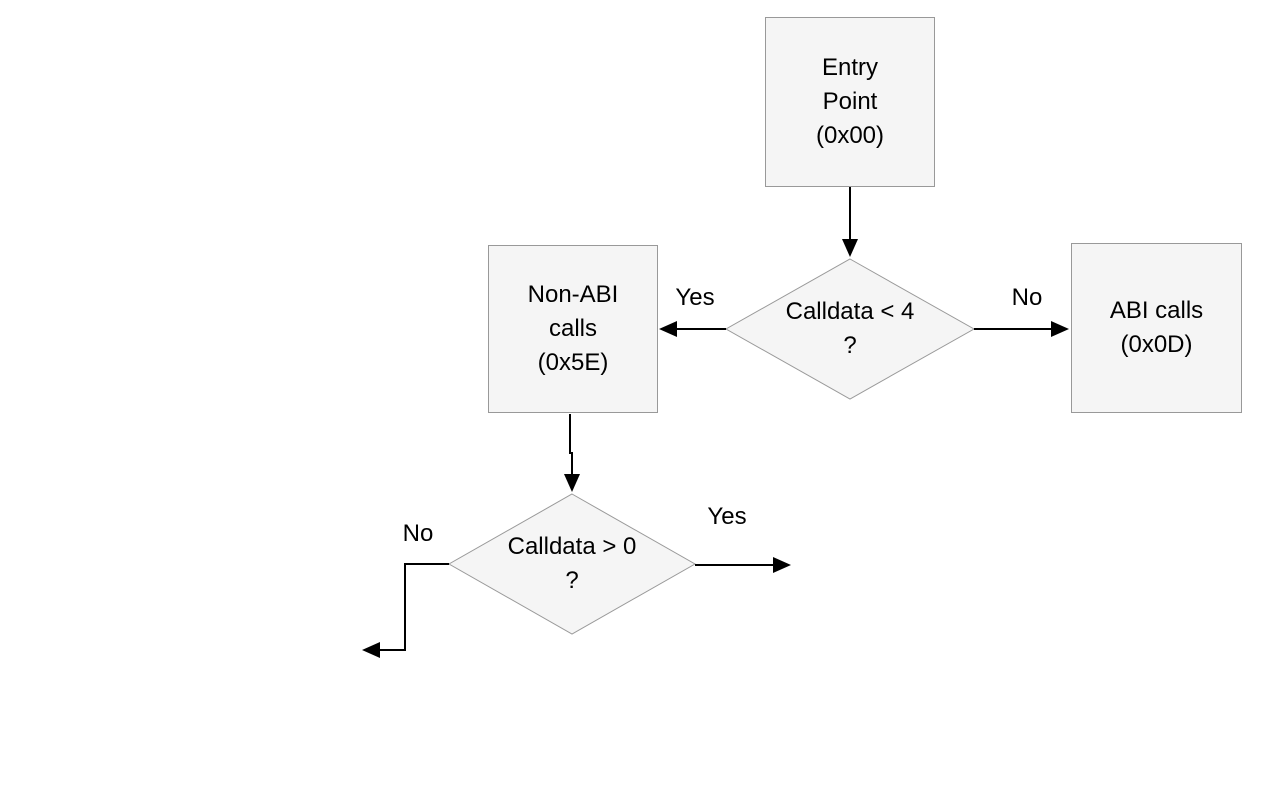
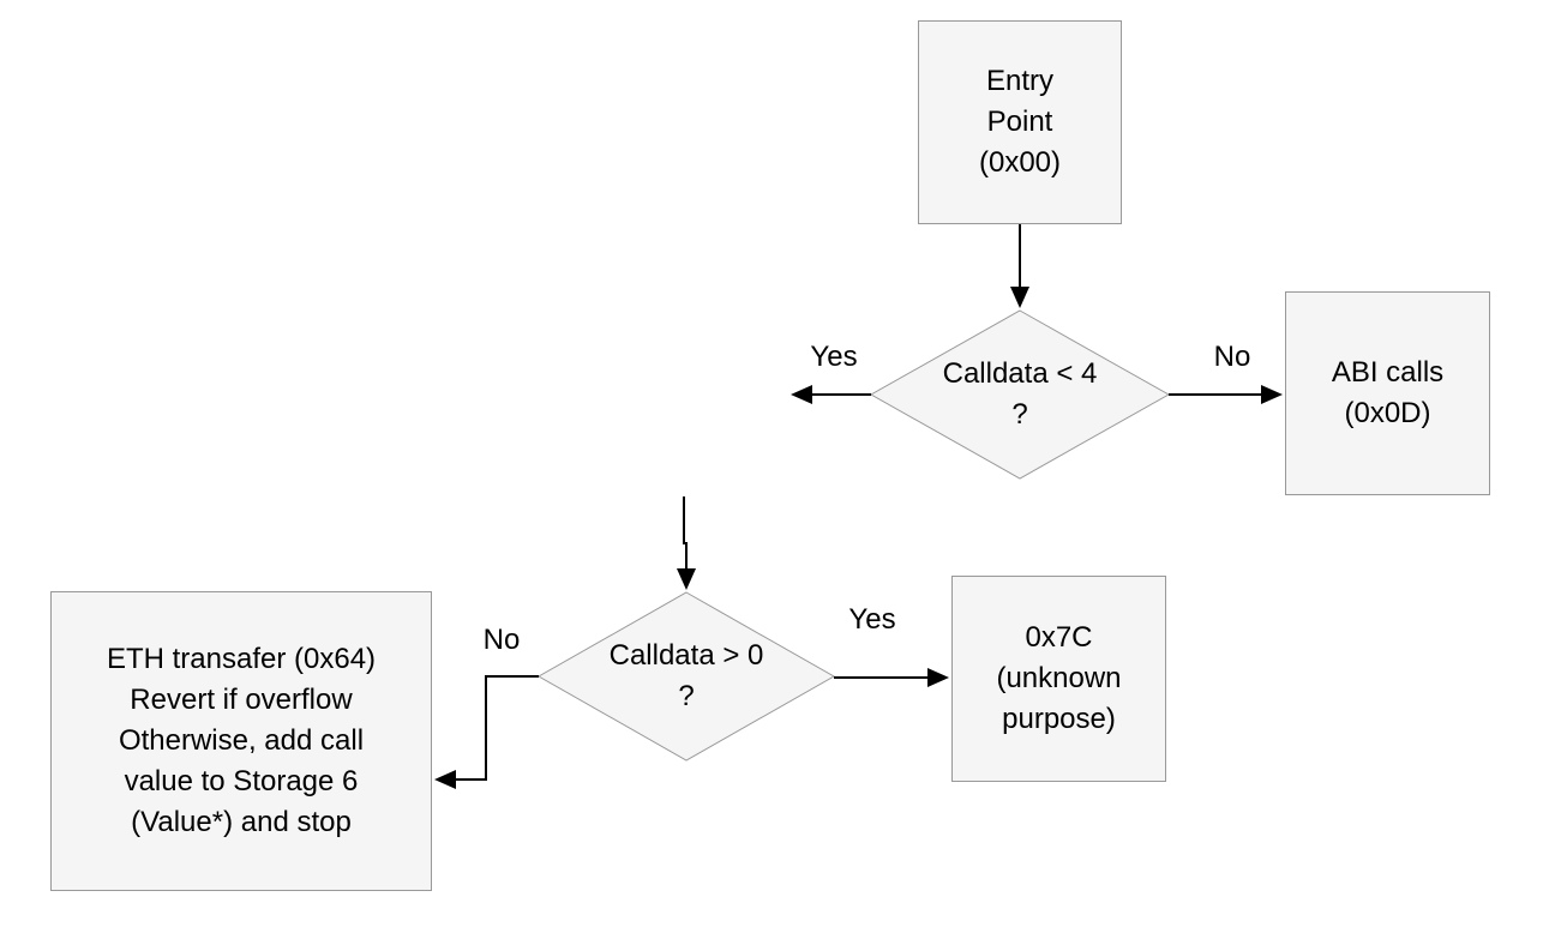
  Entry
  Point
  (0x00)
- Non-ABI
- calls
- (0x5E)
  ABI calls
  (0x0D)
+ 0x7C
+ (unknown
+ purpose)
+ ETH transafer (0x64)
+ Revert if overflow
+ Otherwise, add call
+ value to Storage 6
+ (Value*) and stop
  Calldata < 4
  ?
  Calldata > 0
  ?
  Yes
  No
  Yes
  No
